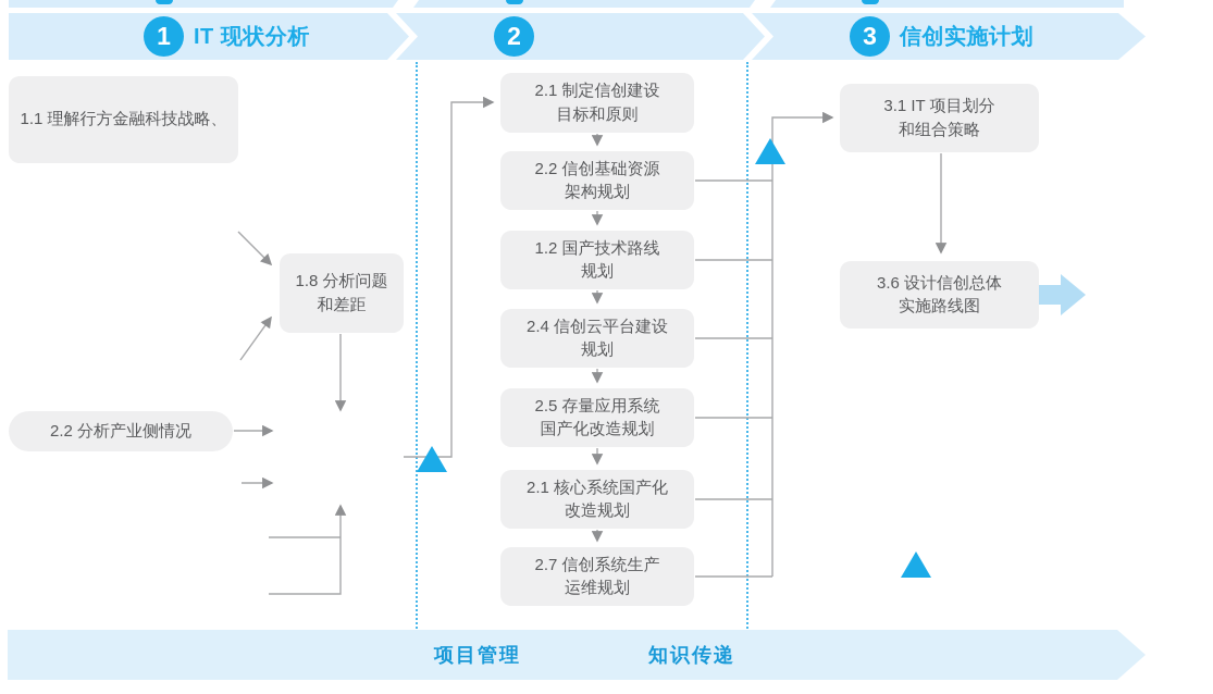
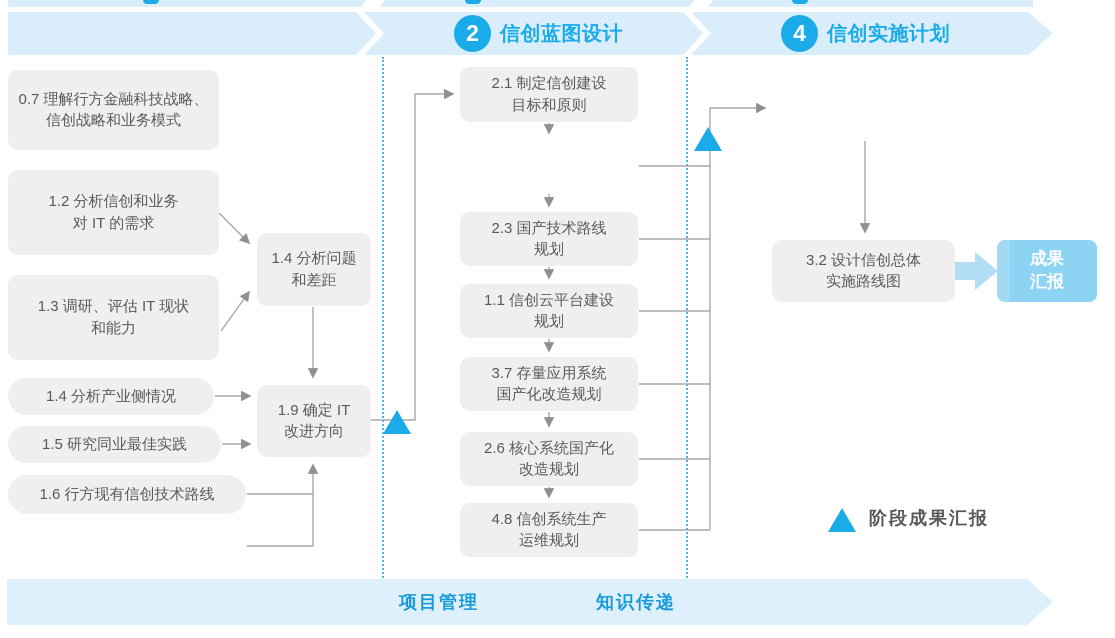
- 1
- IT 现状分析
  2
+ 信创蓝图设计
- 3
+ 4
  信创实施计划
- 1.1 理解行方金融科技战略、
+ 0.7 理解行方金融科技战略、
+ 信创战略和业务模式
+ 1.2 分析信创和业务
+ 对 IT 的需求
+ 1.3 调研、评估 IT 现状
+ 和能力
- 2.2 分析产业侧情况
+ 1.4 分析产业侧情况
+ 1.5 研究同业最佳实践
+ 1.6 行方现有信创技术路线
- 1.8 分析问题
+ 1.4 分析问题
  和差距
+ 1.9 确定 IT
+ 改进方向
  2.1 制定信创建设
  目标和原则
- 2.2 信创基础资源
- 架构规划
- 1.2 国产技术路线
+ 2.3 国产技术路线
  规划
- 2.4 信创云平台建设
+ 1.1 信创云平台建设
  规划
- 2.5 存量应用系统
+ 3.7 存量应用系统
  国产化改造规划
- 2.1 核心系统国产化
+ 2.6 核心系统国产化
  改造规划
- 2.7 信创系统生产
+ 4.8 信创系统生产
  运维规划
- 3.1 IT 项目划分
- 和组合策略
- 3.6 设计信创总体
+ 3.2 设计信创总体
  实施路线图
+ 成果
+ 汇报
+ 阶段成果汇报
  项目管理
  知识传递
